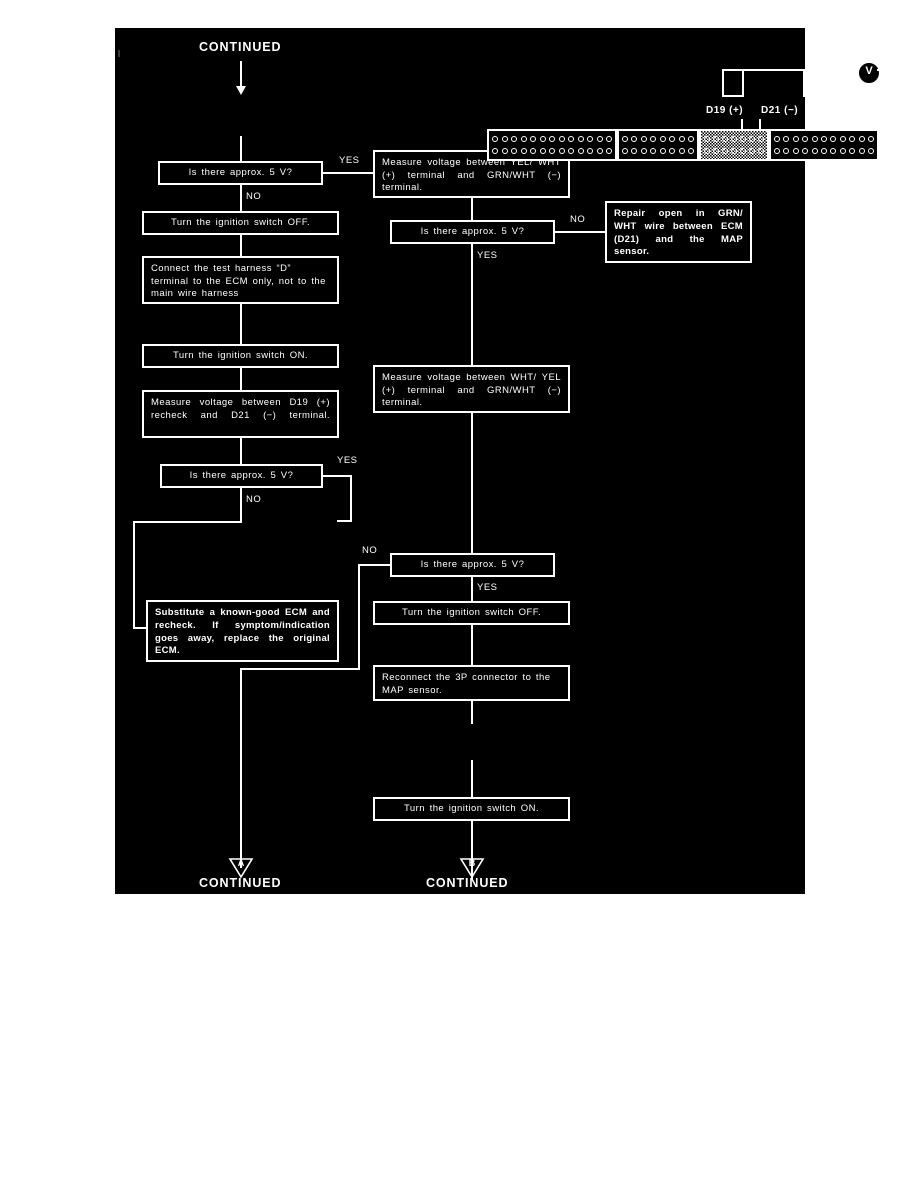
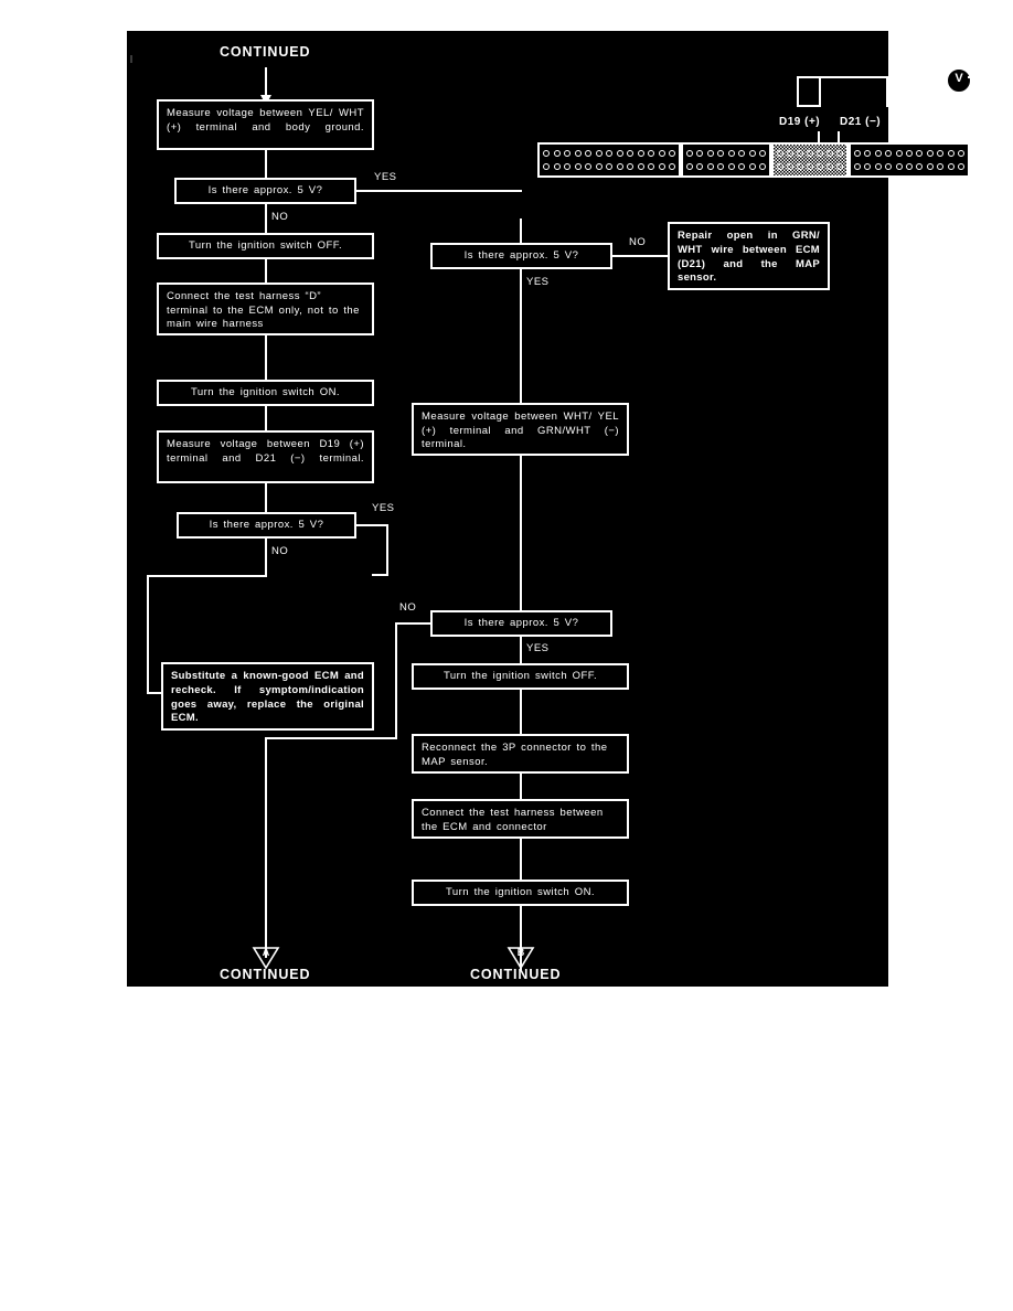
  CONTINUED
+ Measure voltage between YEL/ WHT (+) terminal and body ground.
  Is there approx. 5 V?
  Turn the ignition switch OFF.
  Connect the test harness “D” terminal to the ECM only, not to the main wire harness
  Turn the ignition switch ON.
- Measure voltage between D19 (+) recheck and D21 (−) terminal.
+ Measure voltage between D19 (+) terminal and D21 (−) terminal.
  Is there approx. 5 V?
  Substitute a known-good ECM and recheck. If symptom/indication goes away, replace the original ECM.
  NO
  YES
  NO
  YES
- Measure voltage between YEL/ WHT (+) terminal and GRN/WHT (−) terminal.
  Is there approx. 5 V?
  Repair open in GRN/ WHT wire between ECM (D21) and the MAP sensor.
  Measure voltage between WHT/ YEL (+) terminal and GRN/WHT (−) terminal.
  Is there approx. 5 V?
  Turn the ignition switch OFF.
  Reconnect the 3P connector to the MAP sensor.
+ Connect the test harness between the ECM and connector
  Turn the ignition switch ON.
  NO
  YES
  NO
  YES
  A
  CONTINUED
  B
  CONTINUED
  V
  D19 (+)
  D21 (−)
